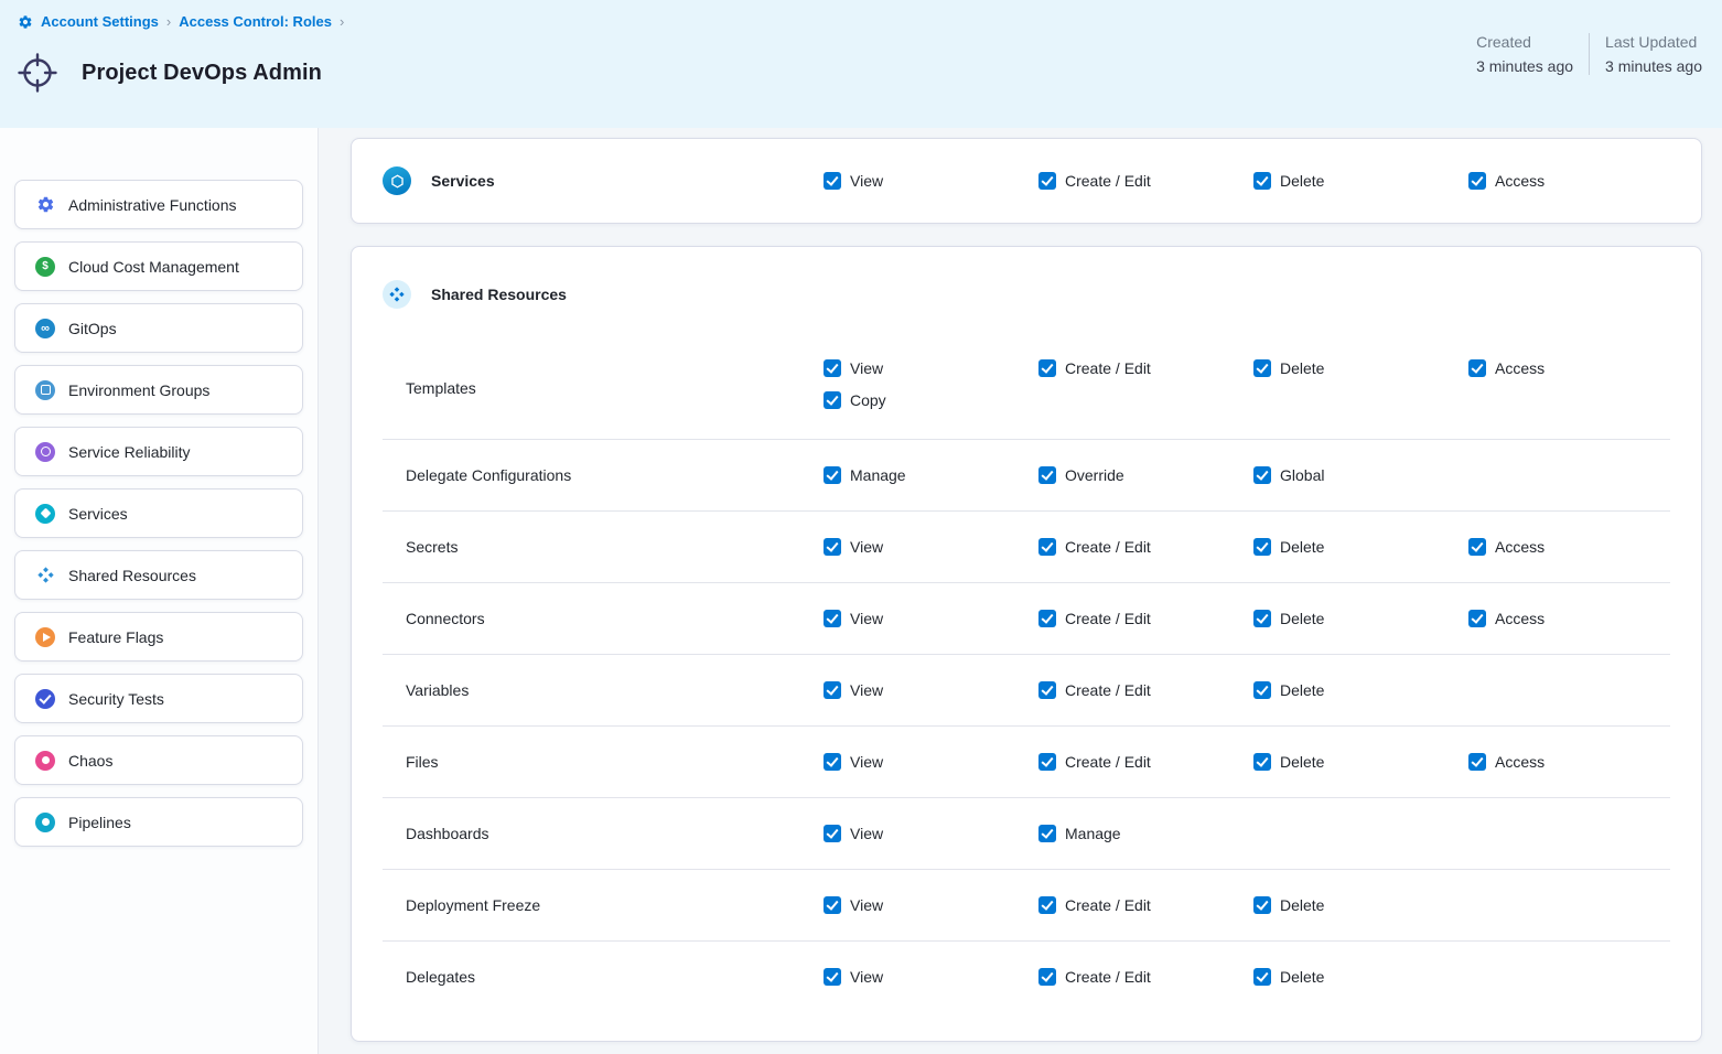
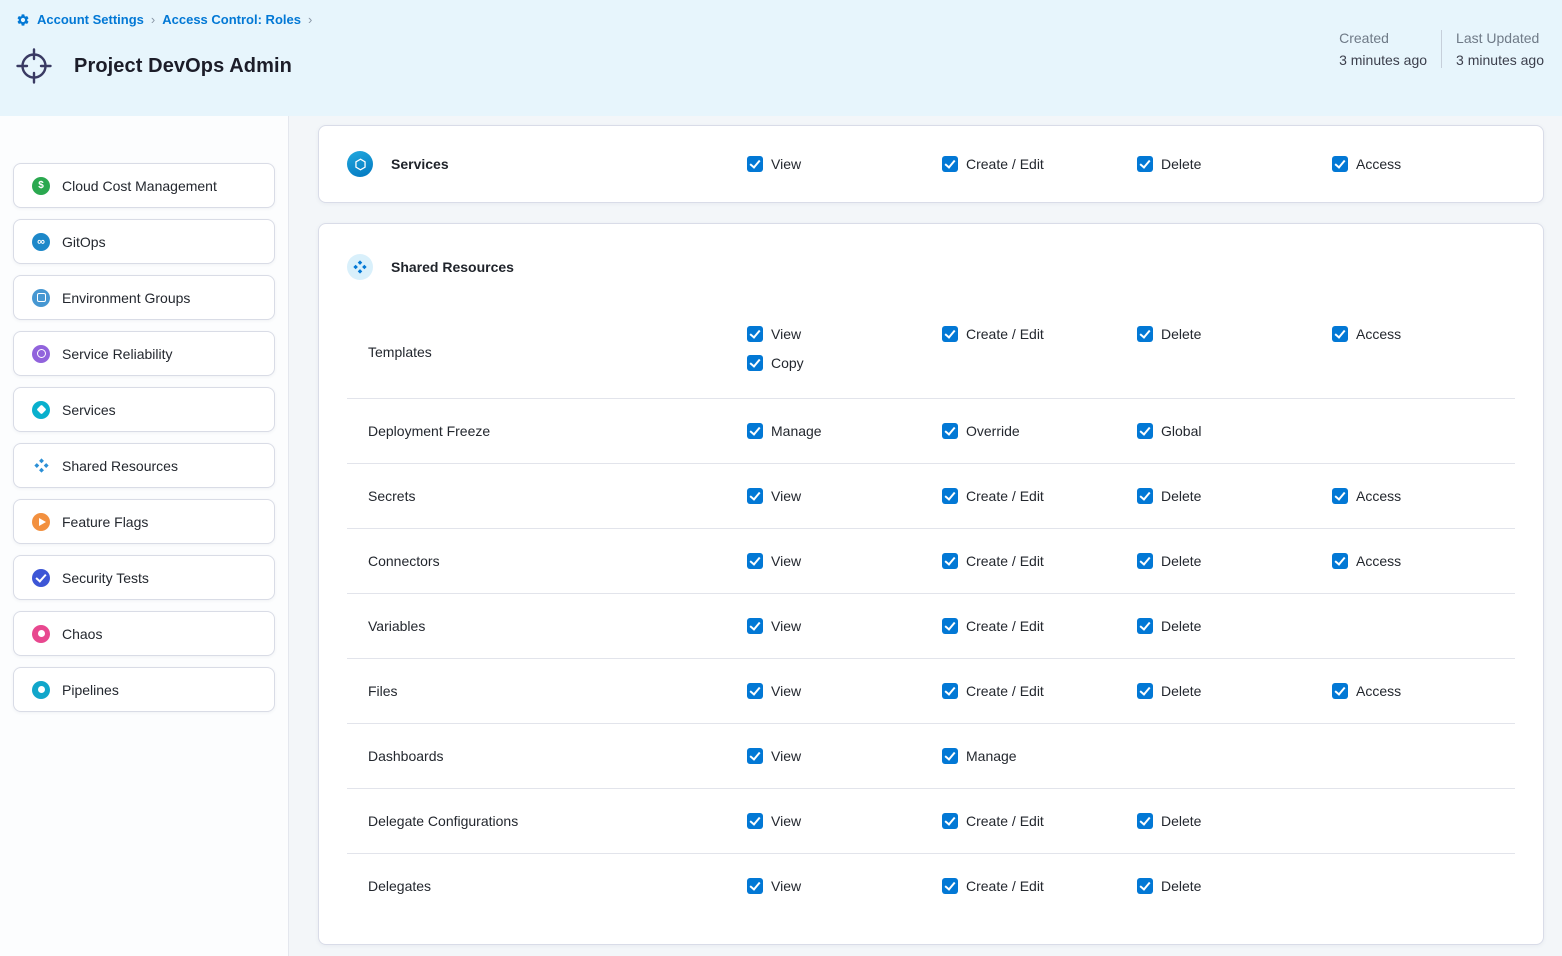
  Account Settings
  ›
  Access Control: Roles
  ›
  Project DevOps Admin
  Created
  3 minutes ago
  Last Updated
  3 minutes ago
- Administrative Functions
  Cloud Cost Management
  GitOps
  Environment Groups
  Service Reliability
  Services
  Shared Resources
  Feature Flags
  Security Tests
  Chaos
  Pipelines
  Services
  View
  Create / Edit
  Delete
  Access
  Shared Resources
  Templates
  View
  Copy
  Create / Edit
  Delete
  Access
- Delegate Configurations
+ Deployment Freeze
  Manage
  Override
  Global
  Secrets
  View
  Create / Edit
  Delete
  Access
  Connectors
  View
  Create / Edit
  Delete
  Access
  Variables
  View
  Create / Edit
  Delete
  Files
  View
  Create / Edit
  Delete
  Access
  Dashboards
  View
  Manage
- Deployment Freeze
+ Delegate Configurations
  View
  Create / Edit
  Delete
  Delegates
  View
  Create / Edit
  Delete
